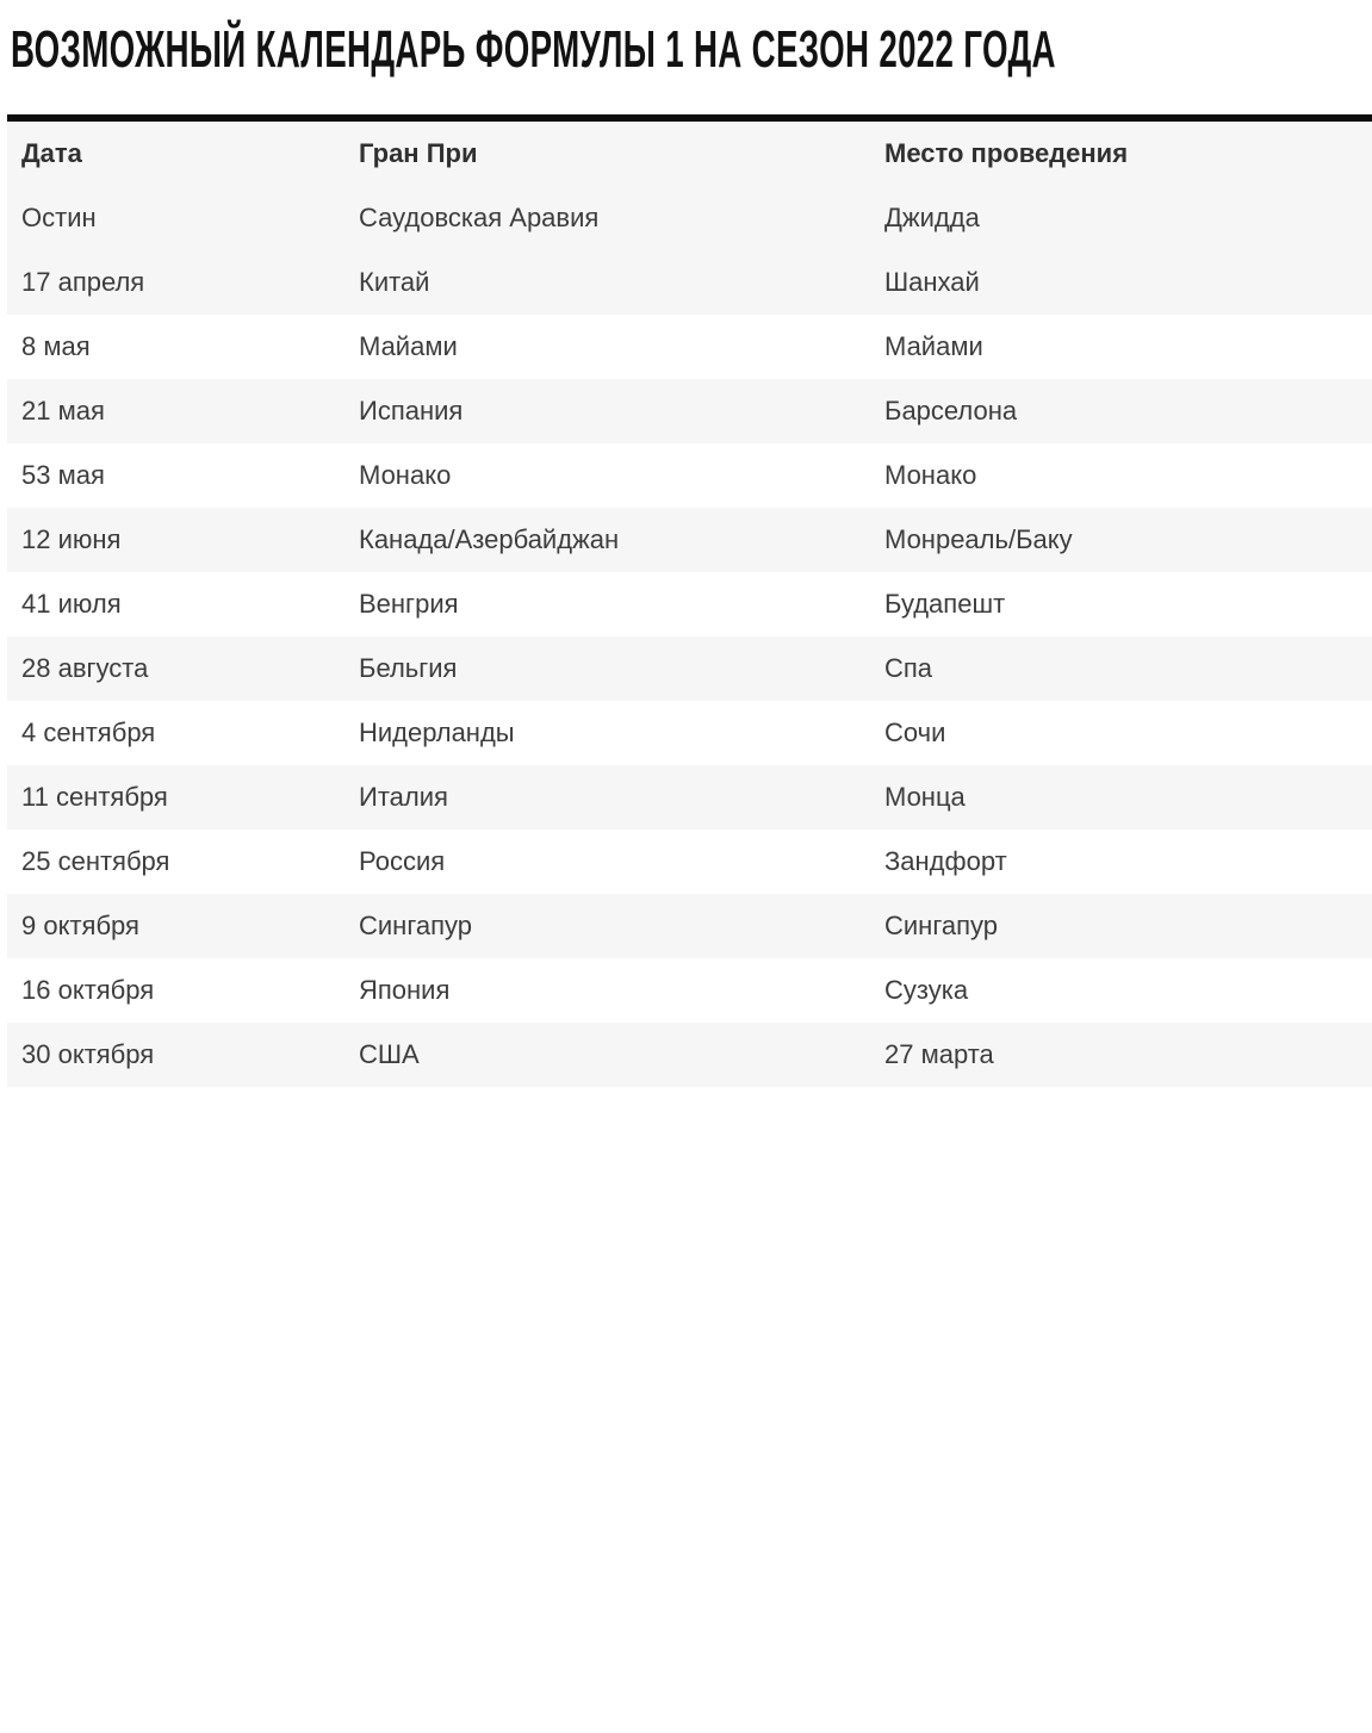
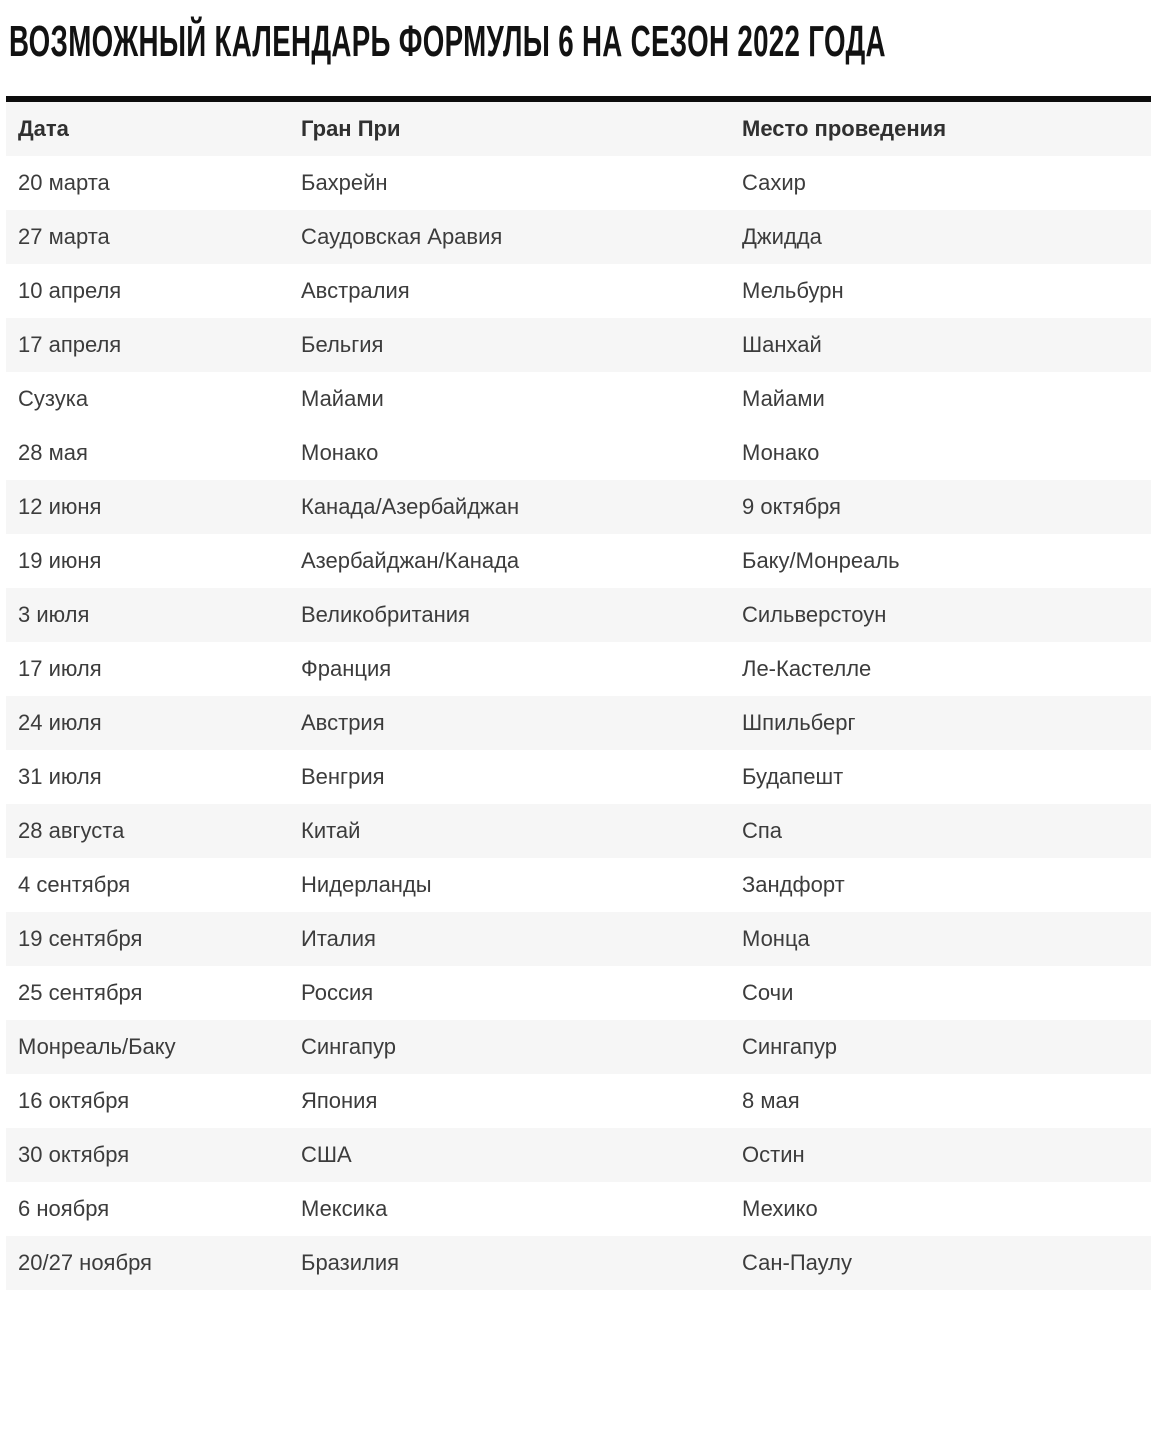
- ВОЗМОЖНЫЙ КАЛЕНДАРЬ ФОРМУЛЫ 1 НА СЕЗОН 2022 ГОДА
+ ВОЗМОЖНЫЙ КАЛЕНДАРЬ ФОРМУЛЫ 6 НА СЕЗОН 2022 ГОДА
  Дата	Гран При	Место проведения
+ 20 марта	Бахрейн	Сахир
- Остин	Саудовская Аравия	Джидда
+ 27 марта	Саудовская Аравия	Джидда
+ 10 апреля	Австралия	Мельбурн
- 17 апреля	Китай	Шанхай
+ 17 апреля	Бельгия	Шанхай
- 8 мая	Майами	Майами
+ Сузука	Майами	Майами
- 21 мая	Испания	Барселона
- 53 мая	Монако	Монако
+ 28 мая	Монако	Монако
- 12 июня	Канада/Азербайджан	Монреаль/Баку
+ 12 июня	Канада/Азербайджан	9 октября
+ 19 июня	Азербайджан/Канада	Баку/Монреаль
+ 3 июля	Великобритания	Сильверстоун
+ 17 июля	Франция	Ле-Кастелле
+ 24 июля	Австрия	Шпильберг
- 41 июля	Венгрия	Будапешт
+ 31 июля	Венгрия	Будапешт
- 28 августа	Бельгия	Спа
+ 28 августа	Китай	Спа
- 4 сентября	Нидерланды	Сочи
+ 4 сентября	Нидерланды	Зандфорт
- 11 сентября	Италия	Монца
+ 19 сентября	Италия	Монца
- 25 сентября	Россия	Зандфорт
+ 25 сентября	Россия	Сочи
- 9 октября	Сингапур	Сингапур
+ Монреаль/Баку	Сингапур	Сингапур
- 16 октября	Япония	Сузука
+ 16 октября	Япония	8 мая
- 30 октября	США	27 марта
+ 30 октября	США	Остин
+ 6 ноября	Мексика	Мехико
+ 20/27 ноября	Бразилия	Сан-Паулу
